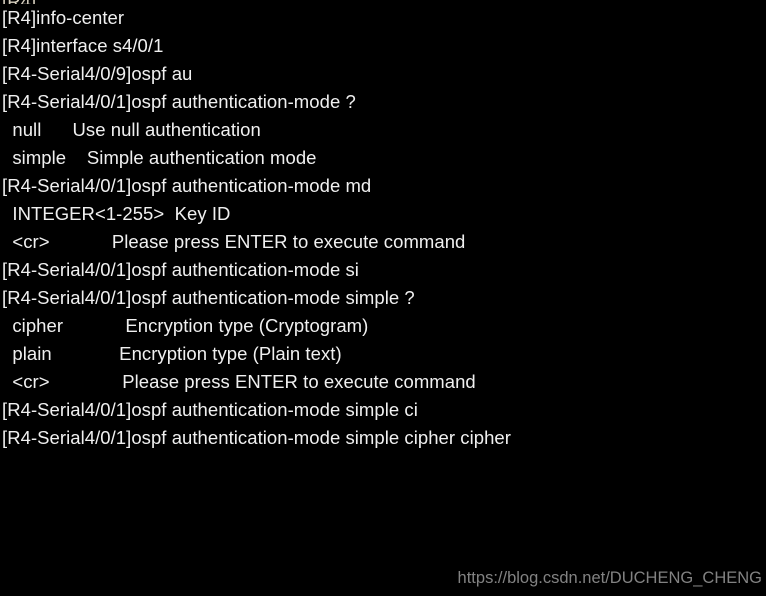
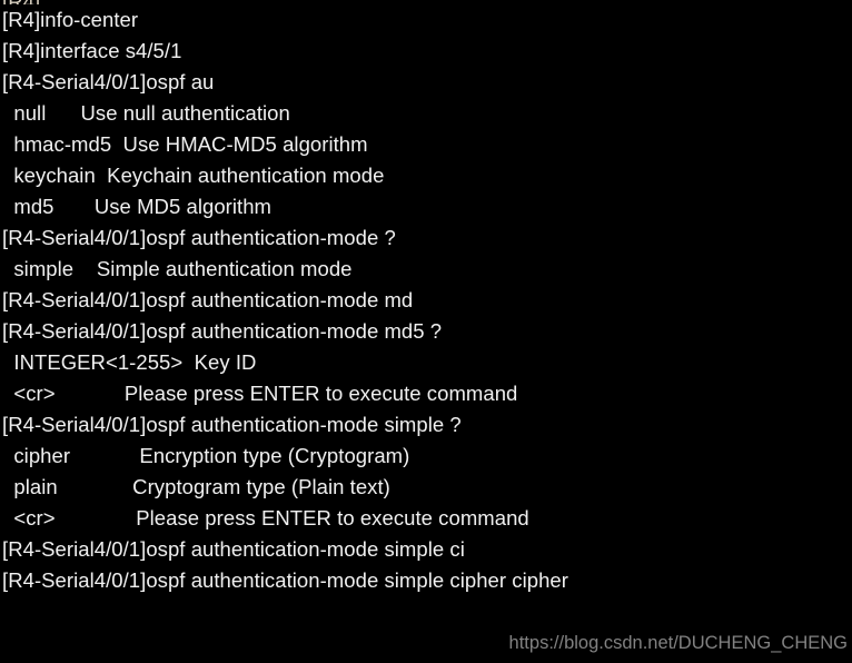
  [R4]
  [R4]info-center
- [R4]interface s4/0/1
+ [R4]interface s4/5/1
- [R4-Serial4/0/9]ospf au
+ [R4-Serial4/0/1]ospf au
- [R4-Serial4/0/1]ospf authentication-mode ?
+ null Use null authentication
+ hmac-md5 Use HMAC-MD5 algorithm
+ keychain Keychain authentication mode
+ md5 Use MD5 algorithm
- null Use null authentication
+ [R4-Serial4/0/1]ospf authentication-mode ?
  simple Simple authentication mode
  [R4-Serial4/0/1]ospf authentication-mode md
+ [R4-Serial4/0/1]ospf authentication-mode md5 ?
  INTEGER<1-255> Key ID
  <cr> Please press ENTER to execute command
- [R4-Serial4/0/1]ospf authentication-mode si
  [R4-Serial4/0/1]ospf authentication-mode simple ?
  cipher Encryption type (Cryptogram)
- plain Encryption type (Plain text)
+ plain Cryptogram type (Plain text)
  <cr> Please press ENTER to execute command
  [R4-Serial4/0/1]ospf authentication-mode simple ci
  [R4-Serial4/0/1]ospf authentication-mode simple cipher cipher
  https://blog.csdn.net/DUCHENG_CHENG
